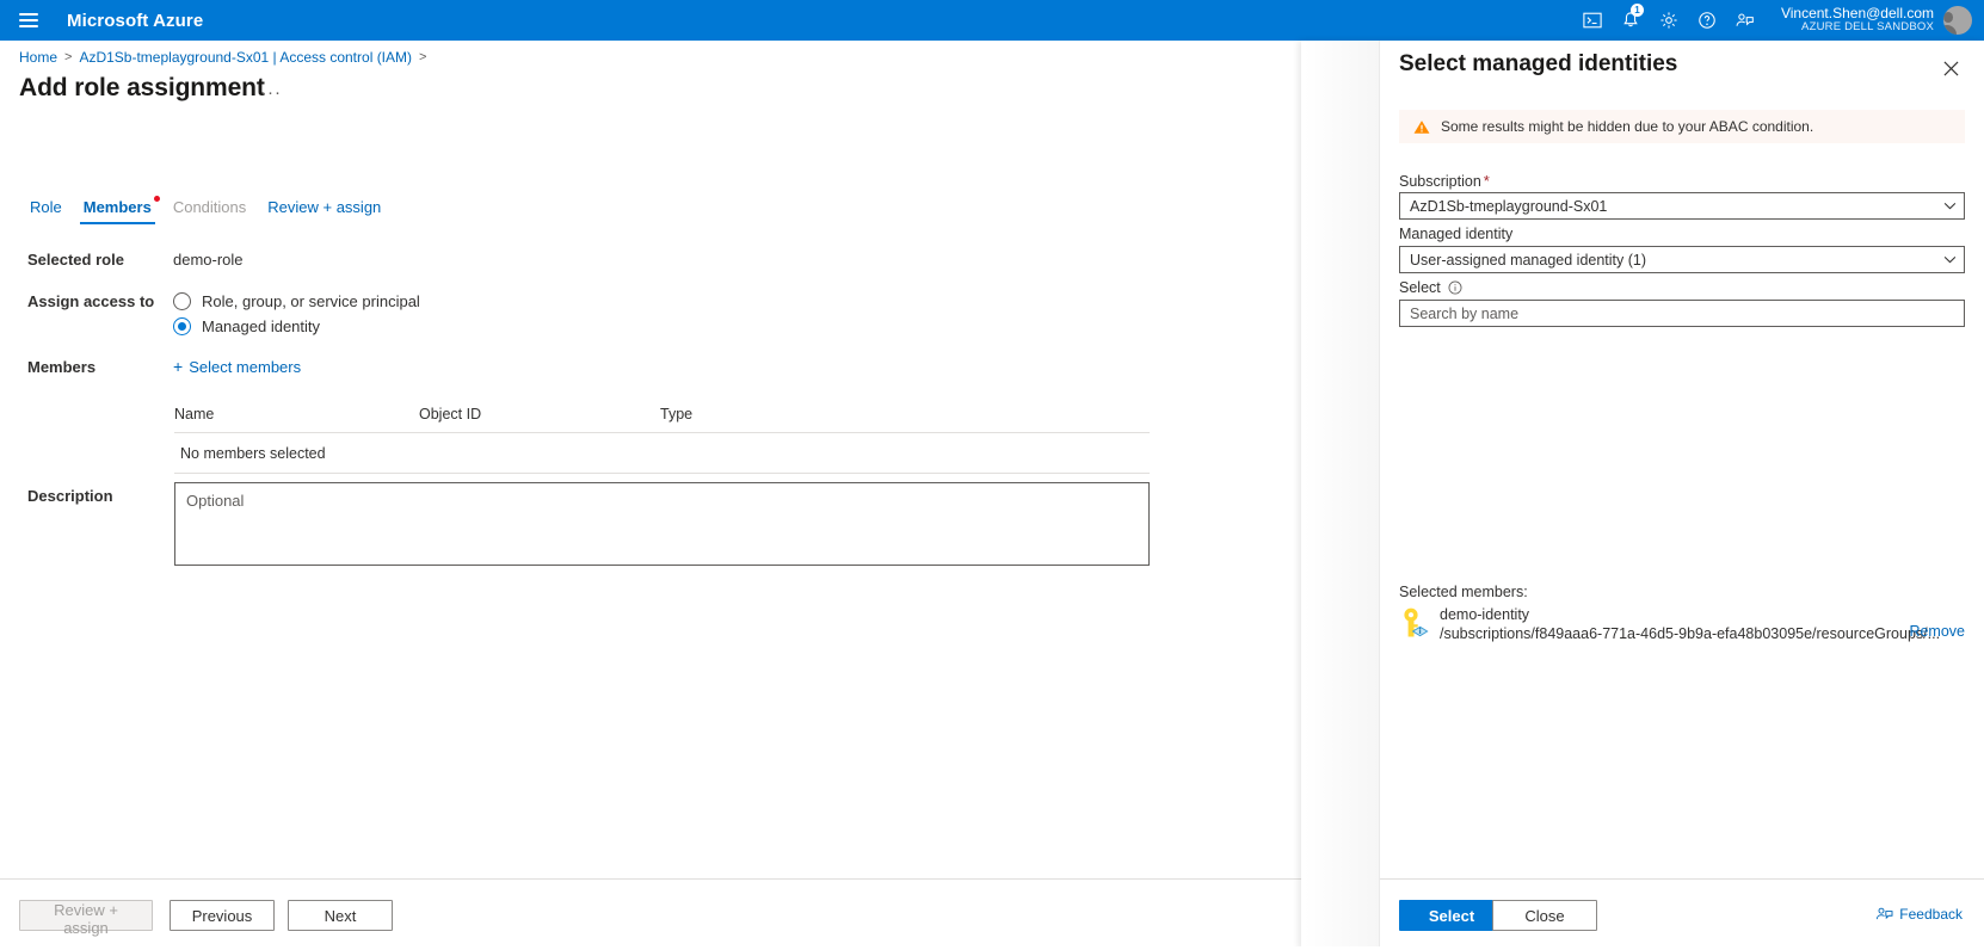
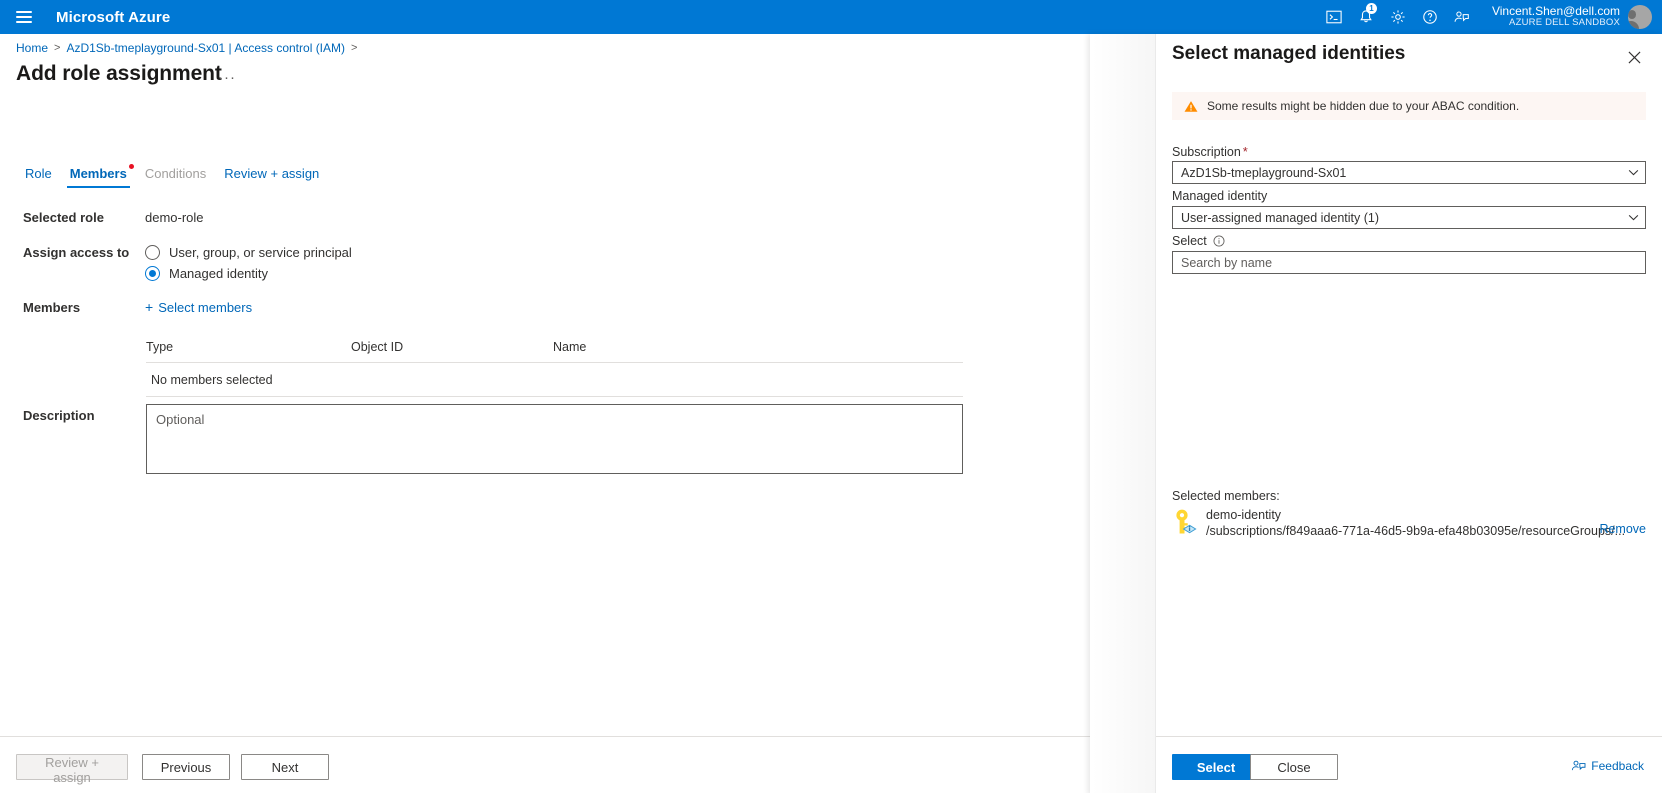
  Microsoft Azure
  1
  Vincent.Shen@dell.com
  AZURE DELL SANDBOX
  Home
  >
  AzD1Sb-tmeplayground-Sx01 | Access control (IAM)
  >
  Add role assignment
  ···
  Role
  Members
  Conditions
  Review + assign
  Selected role
  demo-role
  Assign access to
- Role, group, or service principal
+ User, group, or service principal
  Managed identity
  Members
  +
  Select members
- Name
+ Type
  Object ID
- Type
+ Name
  No members selected
  Description
  Optional
  Review + assign
  Previous
  Next
  Select managed identities
  Some results might be hidden due to your ABAC condition.
  Subscription *
  AzD1Sb-tmeplayground-Sx01
  Managed identity
  User-assigned managed identity (1)
  Select
  Search by name
  Selected members:
  demo-identity /subscriptions/f849aaa6-771a-46d5-9b9a-efa48b03095e/resourceGroups/...
  Remove
  Select
  Close
  Feedback
